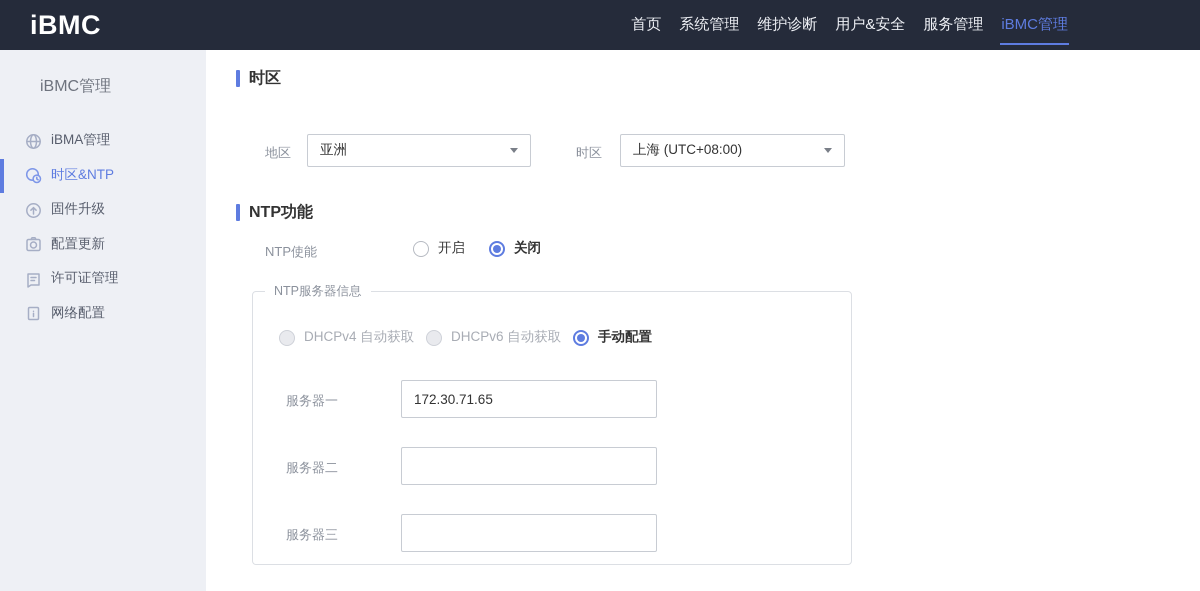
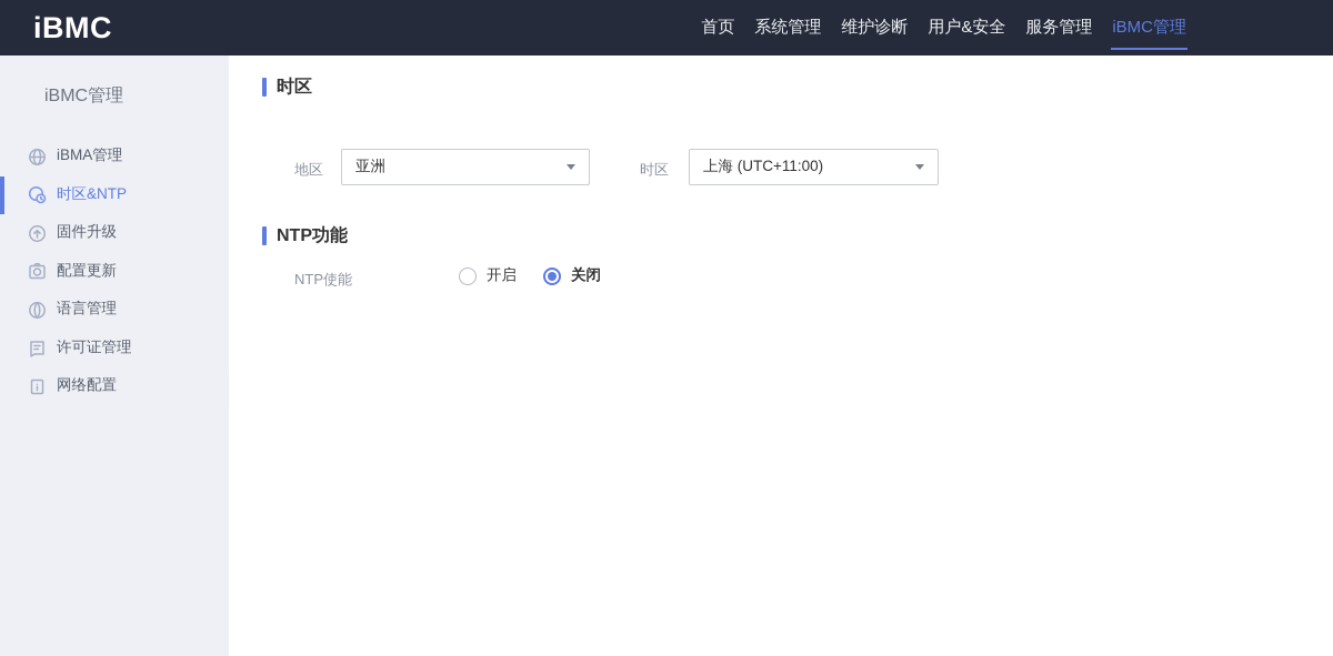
  iBMC
  首页
  系统管理
  维护诊断
  用户&安全
  服务管理
  iBMC管理
  iBMC管理
  iBMA管理
  时区&NTP
  固件升级
  配置更新
+ 语言管理
  许可证管理
  网络配置
  时区
  地区
  亚洲
  时区
- 上海 (UTC+08:00)
+ 上海 (UTC+11:00)
  NTP功能
  NTP使能
  开启
  关闭
- NTP服务器信息
- DHCPv4 自动获取
- DHCPv6 自动获取
- 手动配置
- 服务器一
- 172.30.71.65
- 服务器二
- 服务器三
